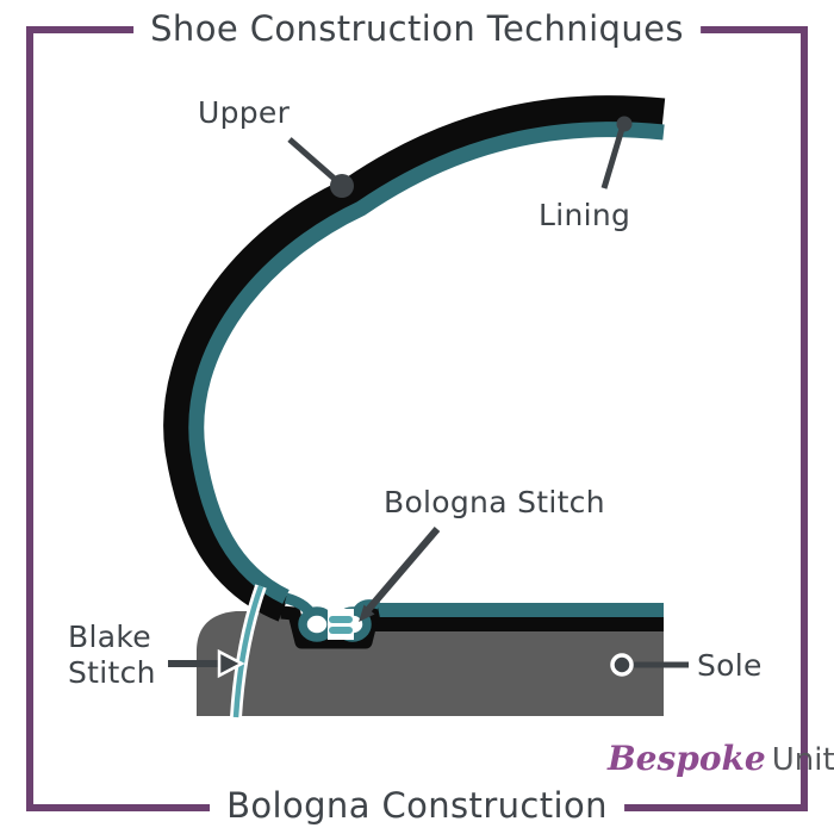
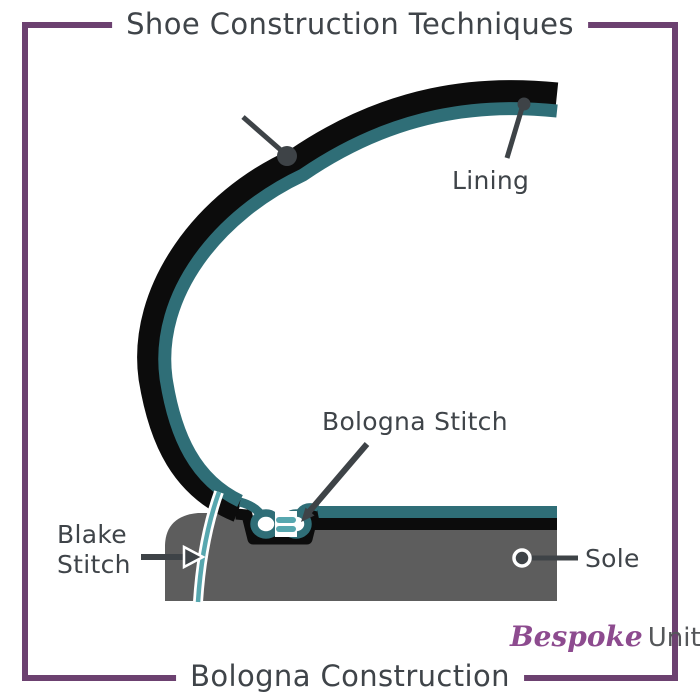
  Shoe Construction Techniques
  Bologna Construction
- Upper
  Lining
  Bologna Stitch
  Blake
  Stitch
  Sole
  Bespoke Unit
